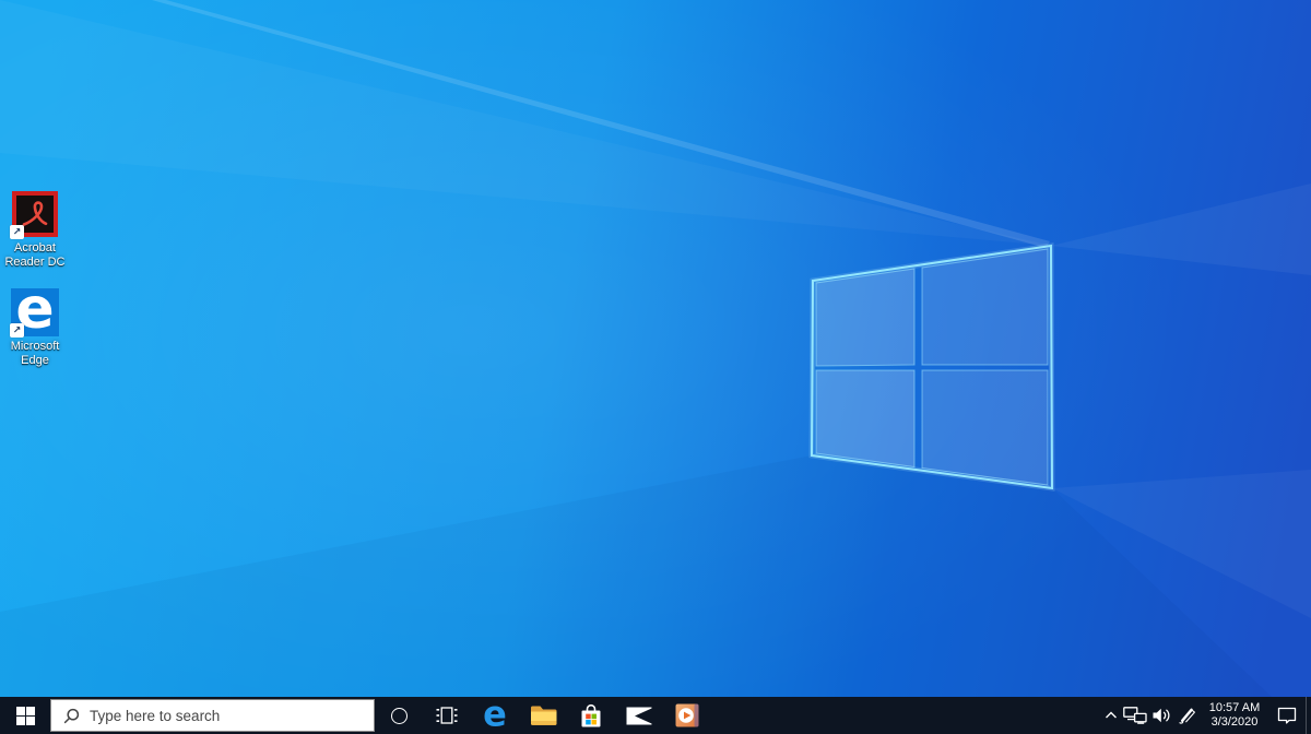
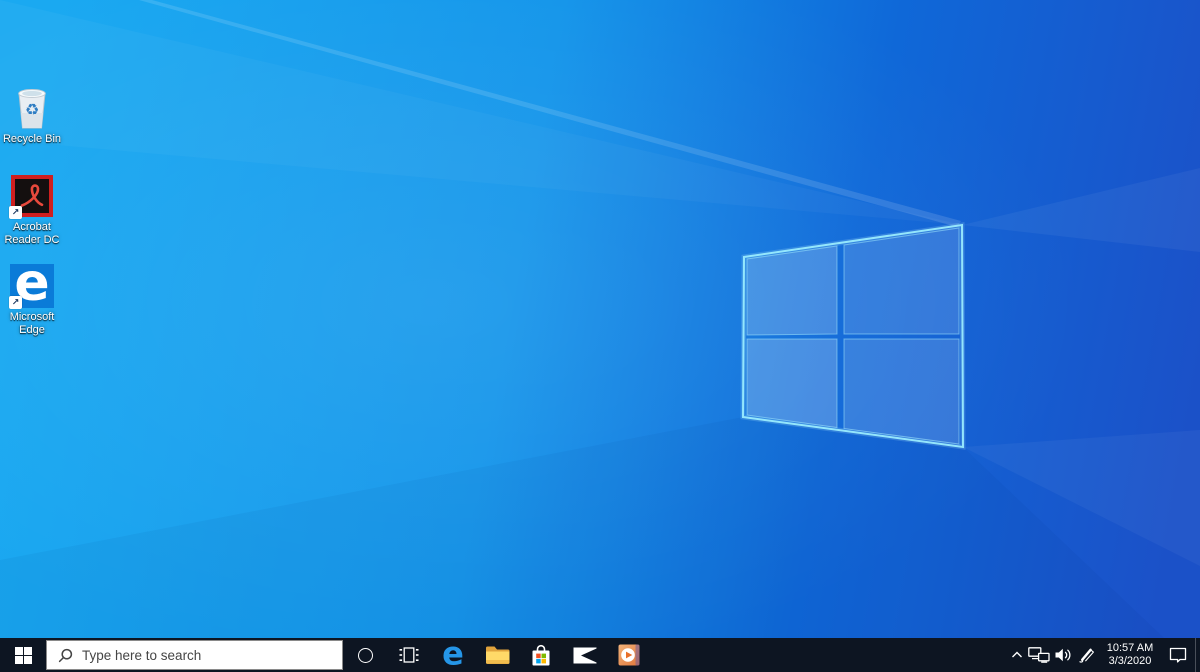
+ ♻
+ Recycle Bin
  ↗
  Acrobat Reader DC
  e
  ↗
  Microsoft Edge
  Type here to search
  e
  10:57 AM
  3/3/2020
